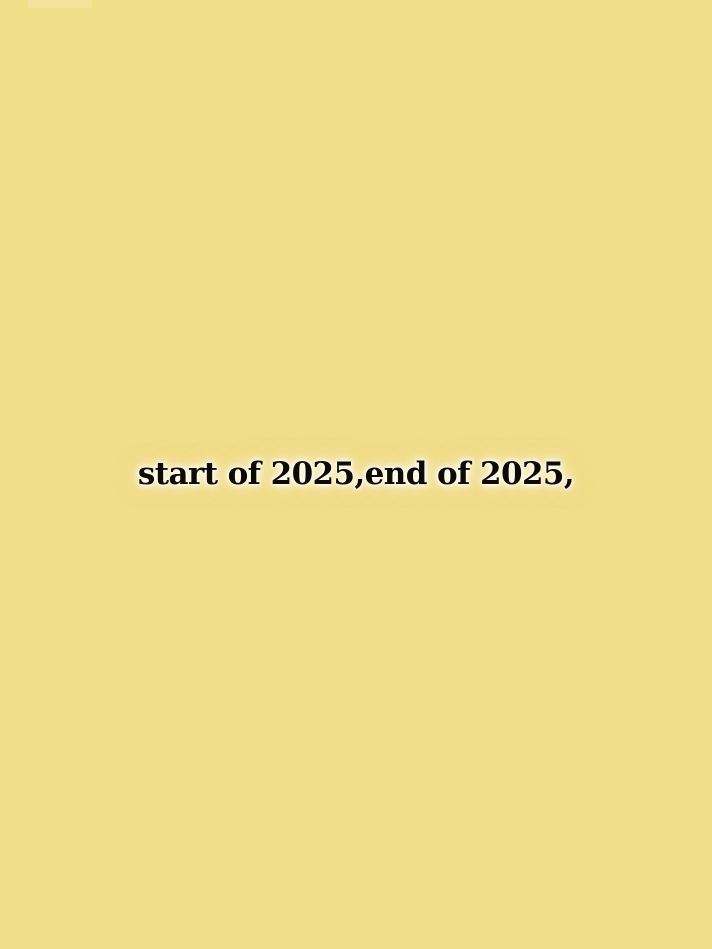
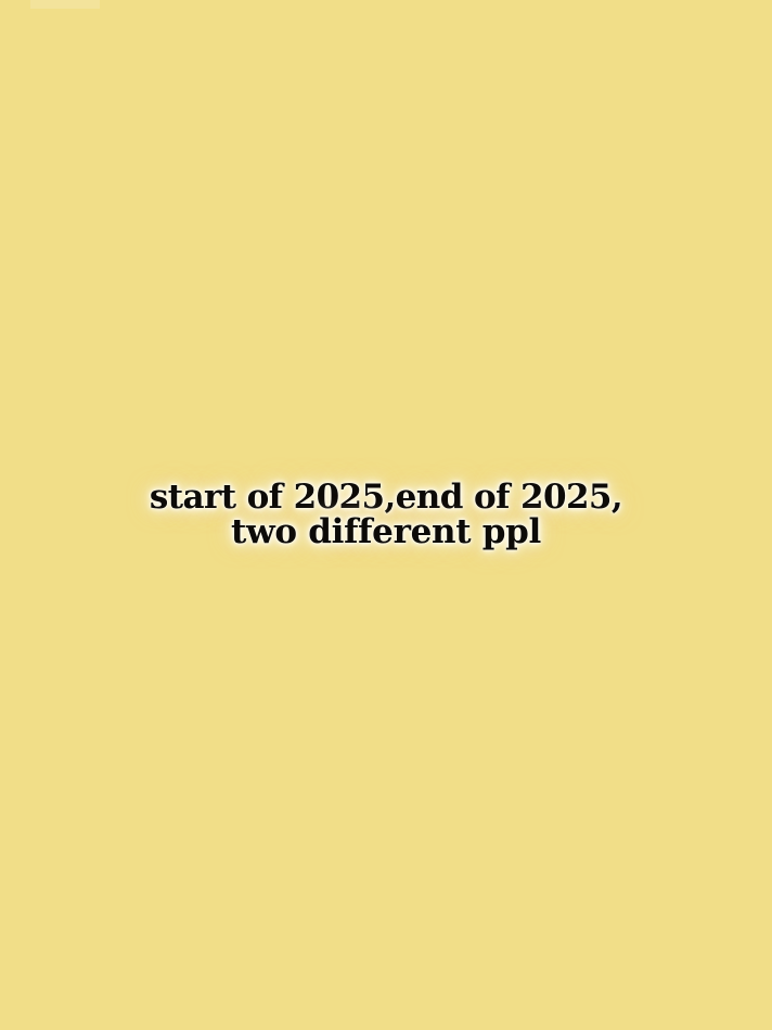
  start of 2025,end of 2025,
+ two different ppl
